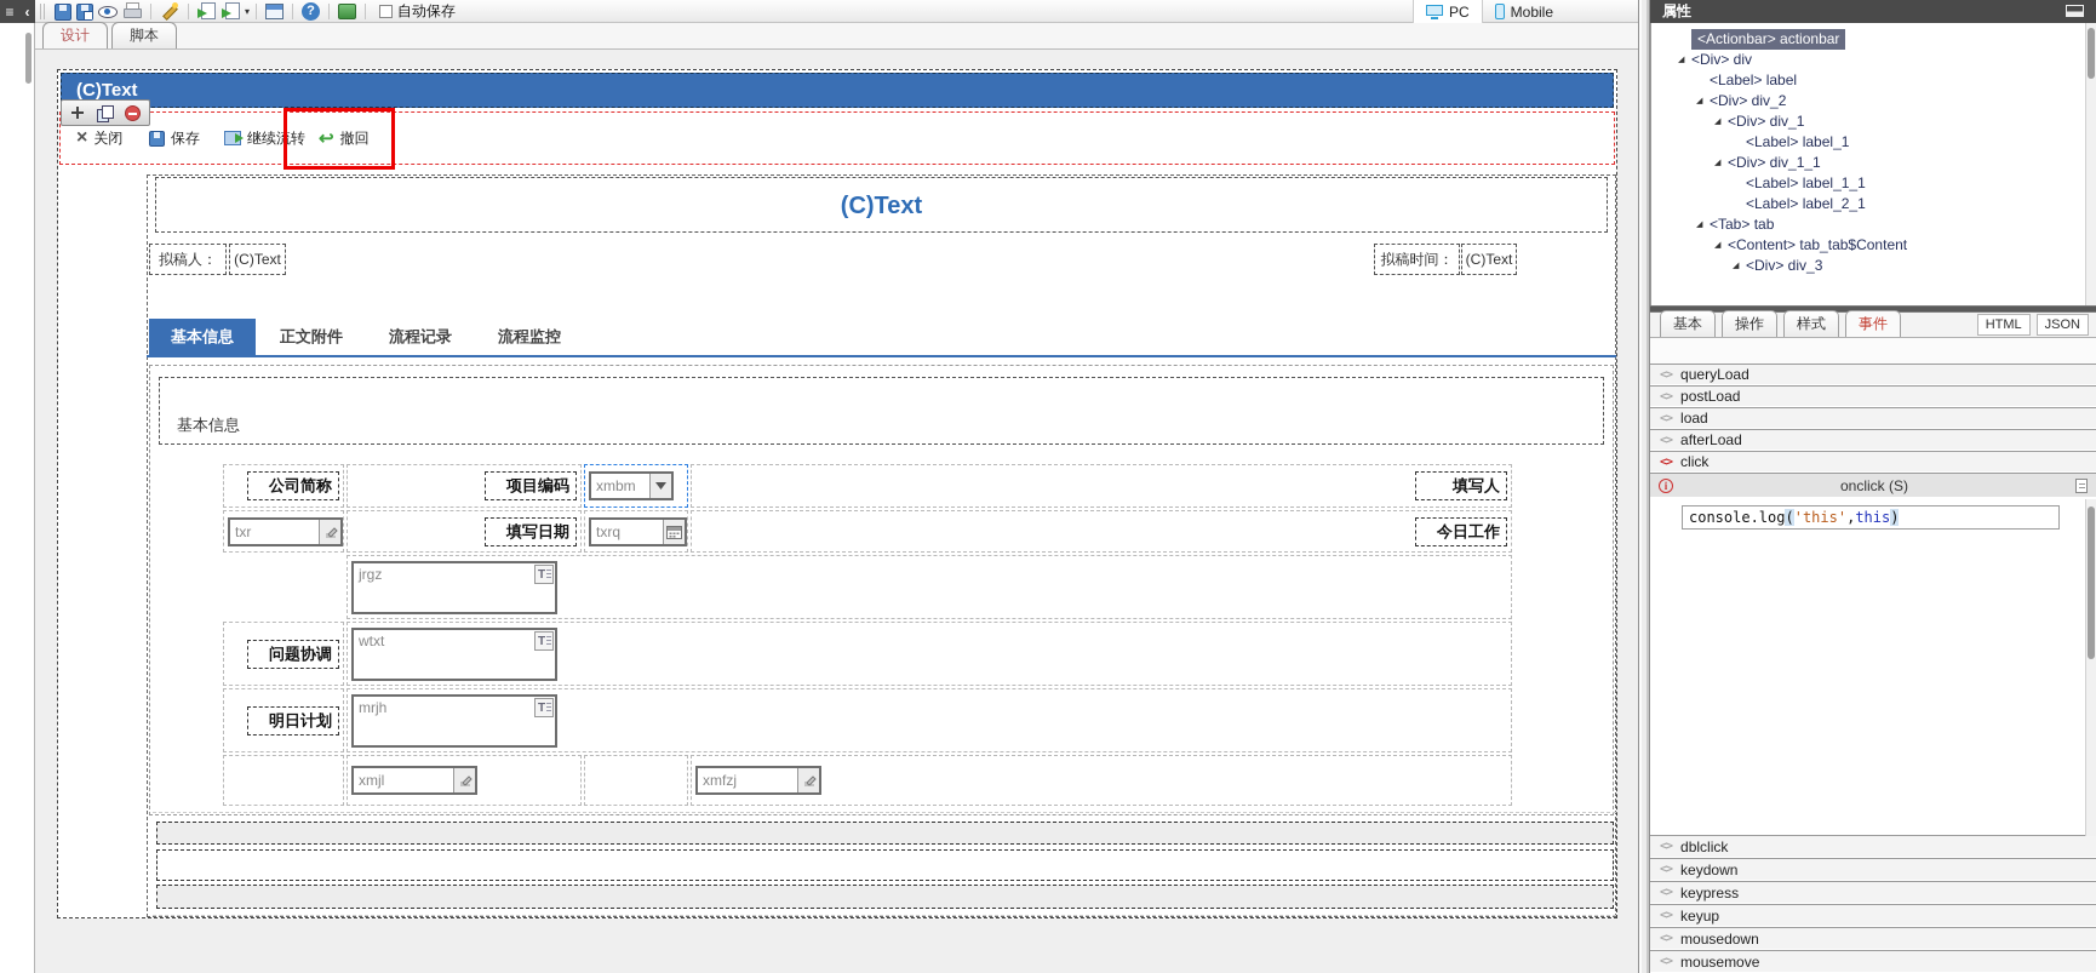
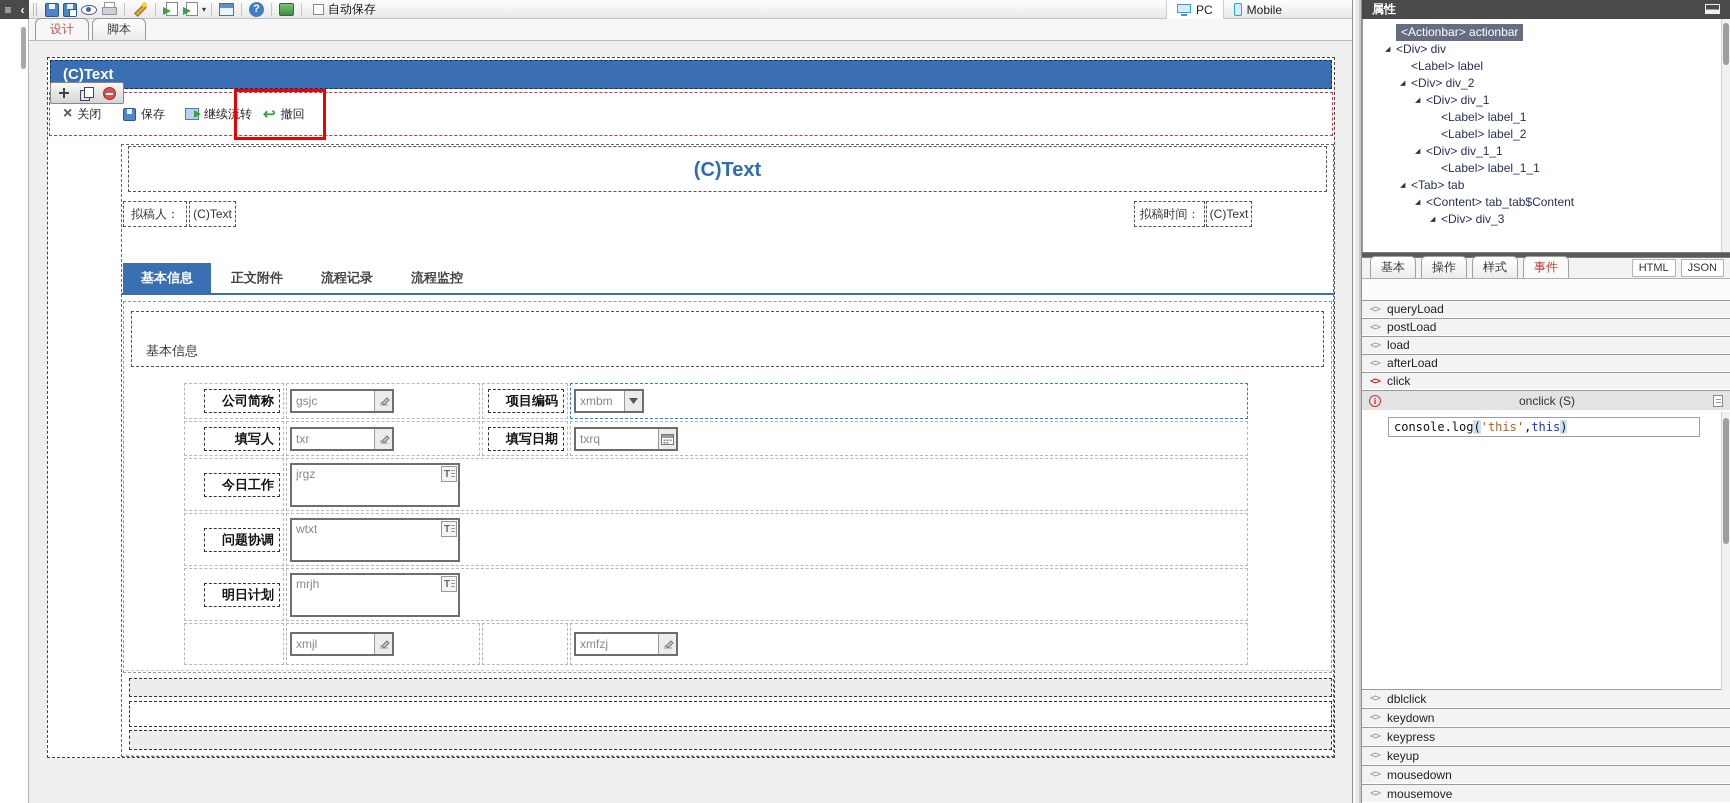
  ≡
  ‹
  ▾
  ?
  自动保存
  PC
  Mobile
  设计
  脚本
  (C)Text
  ×
  关闭
  保存
  继续流转
  ↩
  撤回
  (C)Text
  拟稿人：
  (C)Text
  拟稿时间：
  (C)Text
  基本信息
  正文附件
  流程记录
  流程监控
  基本信息
  公司简称
+ gsjc
  项目编码
  xmbm
  填写人
  txr
  填写日期
  txrq
  今日工作
  jrgz
  T
  问题协调
  wtxt
  T
  明日计划
  mrjh
  T
  xmjl
  xmfzj
  属性
  <Actionbar> actionbar
  <Div> div
  <Label> label
  <Div> div_2
  <Div> div_1
  <Label> label_1
+ <Label> label_2
  <Div> div_1_1
  <Label> label_1_1
- <Label> label_2_1
  <Tab> tab
  <Content> tab_tab$Content
  <Div> div_3
  基本
  操作
  样式
  事件
  HTML
  JSON
  <>
  queryLoad
  <>
  postLoad
  <>
  load
  <>
  afterLoad
  <>
  click
  i
  onclick (S)
  console.log('this',this)
  <>
  dblclick
  <>
  keydown
  <>
  keypress
  <>
  keyup
  <>
  mousedown
  <>
  mousemove
